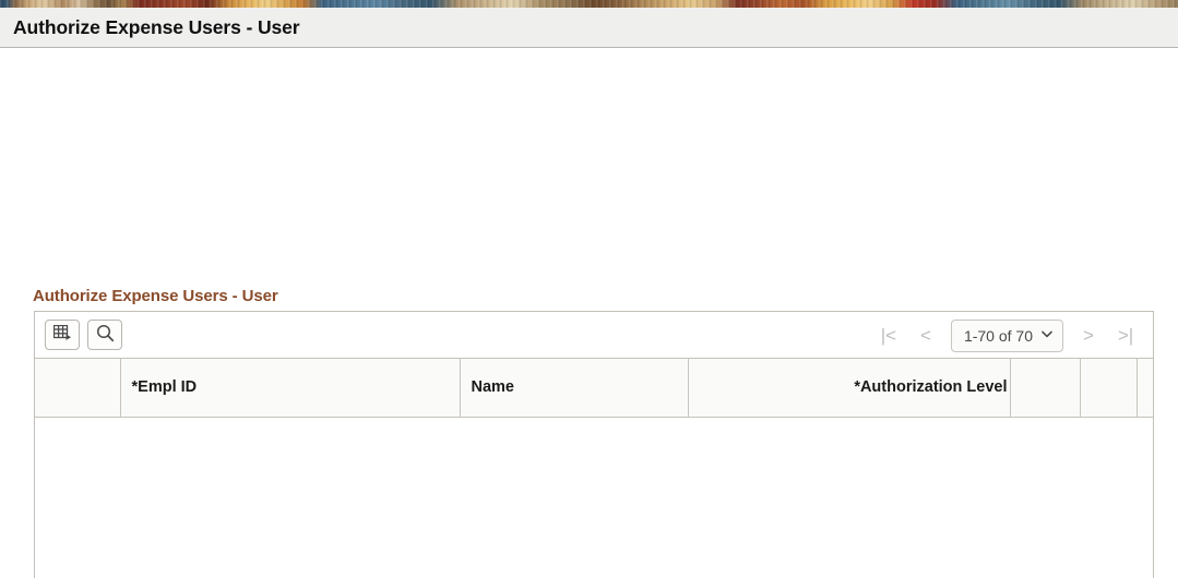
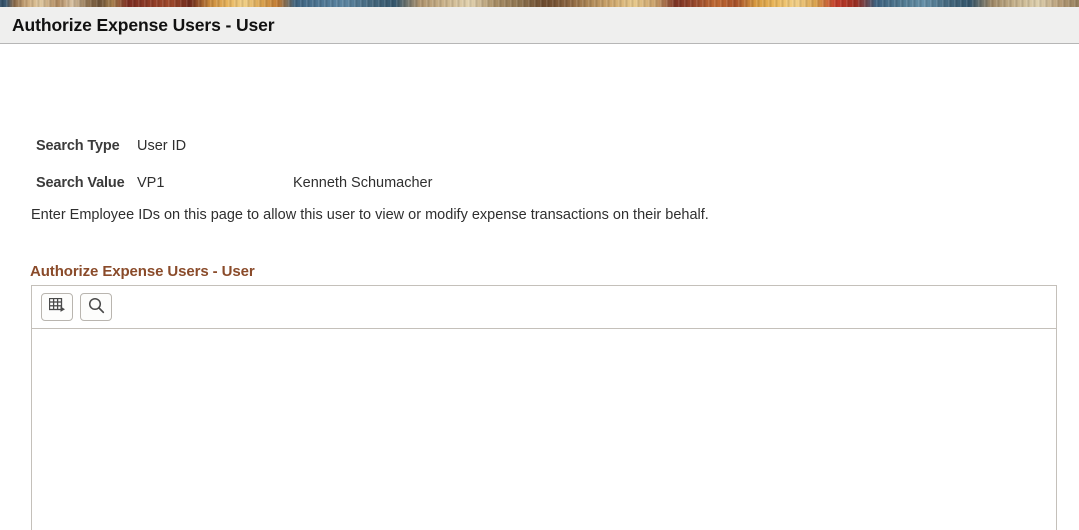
  Authorize Expense Users - User
+ Search Type User ID
+ Search Value VP1 Kenneth Schumacher
+ Enter Employee IDs on this page to allow this user to view or modify expense transactions on their behalf.
  Authorize Expense Users - User
- |<
- <
- 1-70 of 70
- >
- >|
- 	*Empl ID	Name	*Authorization Level
